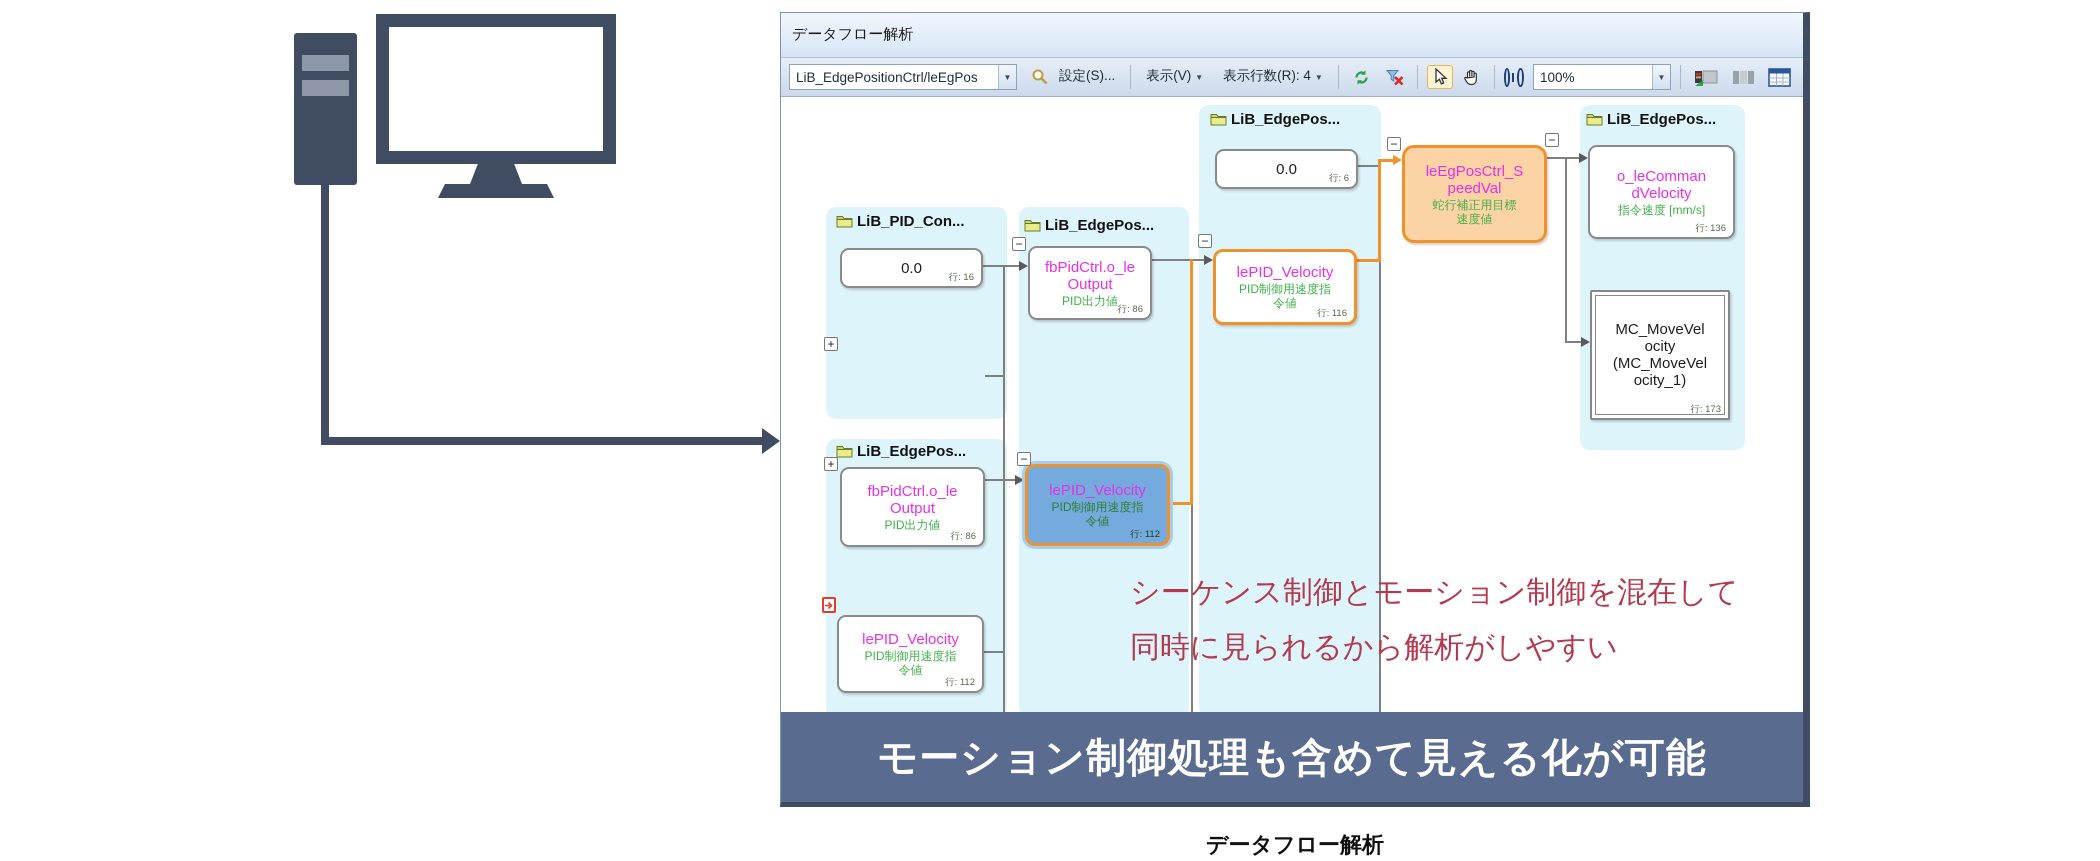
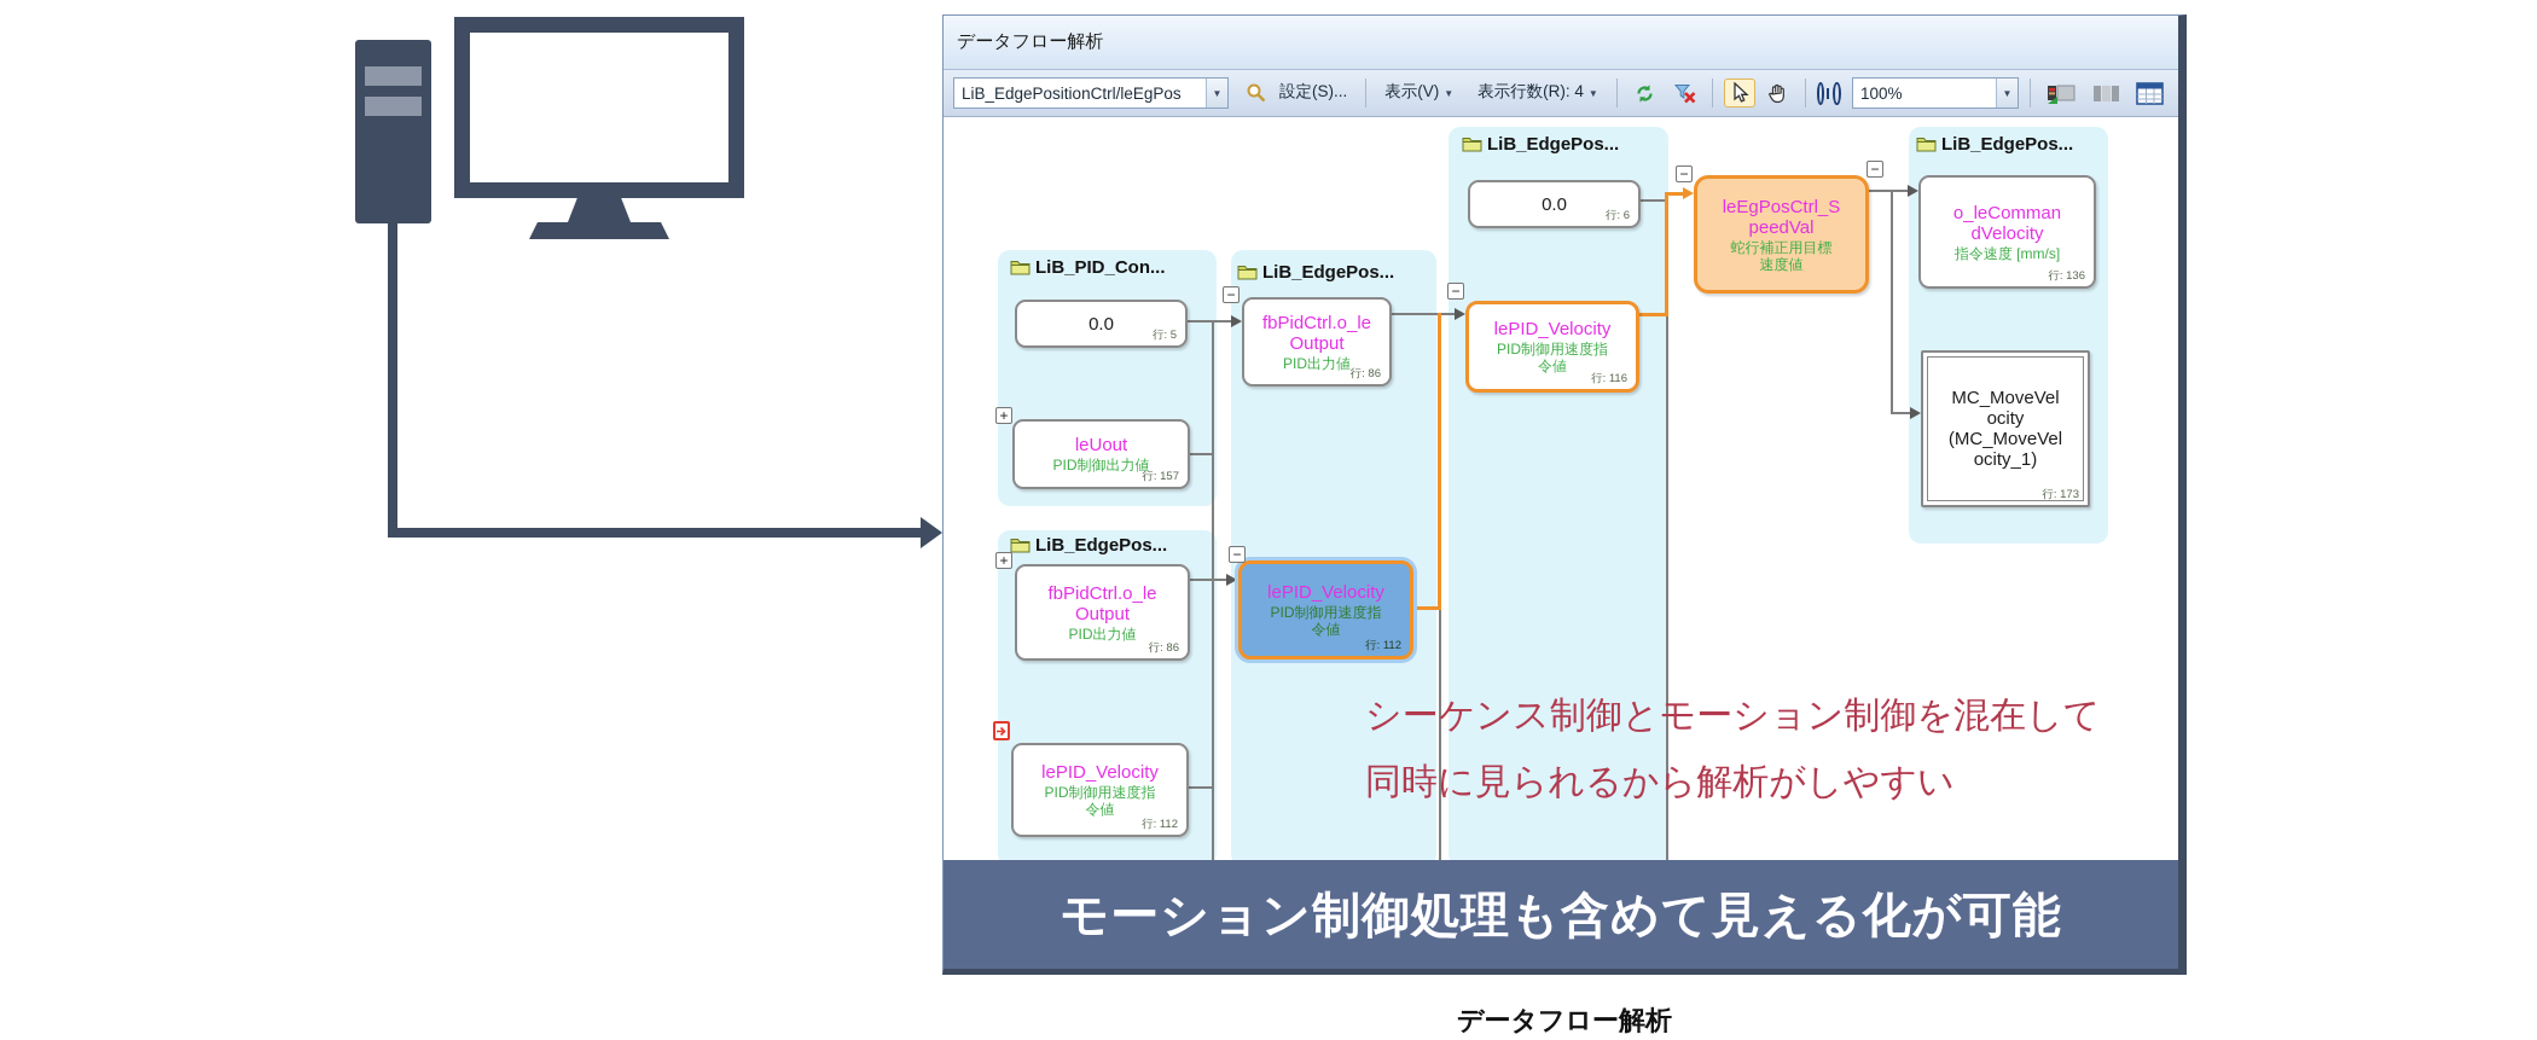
  データフロー解析
  LiB_EdgePositionCtrl/leEgPos
  ▼
  設定(S)...
  表示(V)
  ▼
  表示行数(R): 4
  ▼
  100%
  ▼
  LiB_PID_Con...
  LiB_EdgePos...
  LiB_EdgePos...
  LiB_EdgePos...
  LiB_EdgePos...
  0.0
- 行: 16
+ 行: 5
+ leUout
+ PID制御出力値
+ 行: 157
  fbPidCtrl.o_le
  Output
  PID出力値
  行: 86
  0.0
  行: 6
  lePID_Velocity
  PID制御用速度指
  令値
  行: 116
  leEgPosCtrl_S
  peedVal
  蛇行補正用目標
  速度値
  o_leComman
  dVelocity
  指令速度 [mm/s]
  行: 136
  MC_MoveVel
  ocity
  (MC_MoveVel
  ocity_1)
  行: 173
  fbPidCtrl.o_le
  Output
  PID出力値
  行: 86
  lePID_Velocity
  PID制御用速度指
  令値
  行: 112
  lePID_Velocity
  PID制御用速度指
  令値
  行: 112
  +
  +
  −
  −
  −
  −
  −
  シーケンス制御とモーション制御を混在して
  同時に見られるから解析がしやすい
  モーション制御処理も含めて見える化が可能
  データフロー解析
